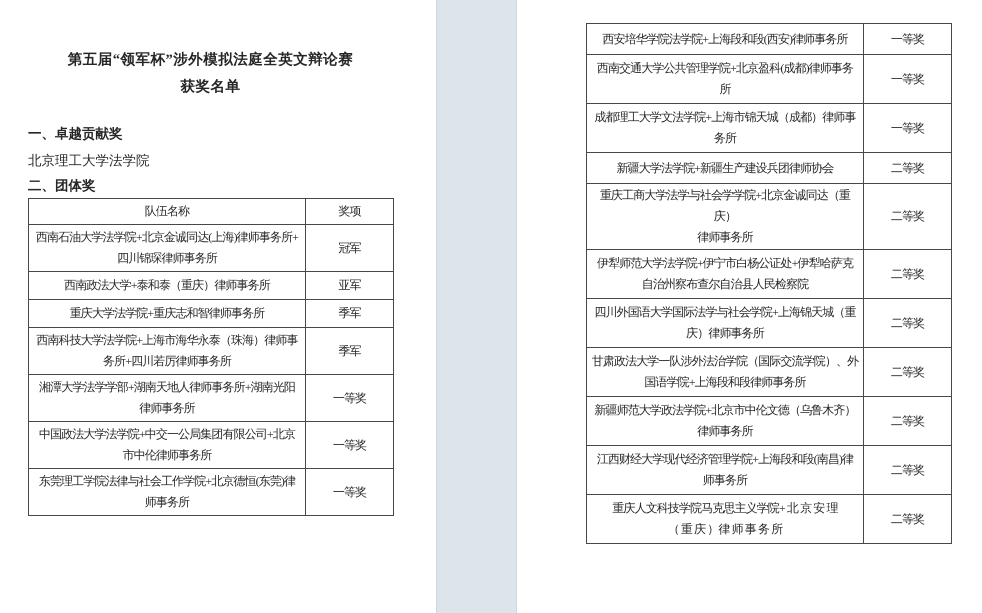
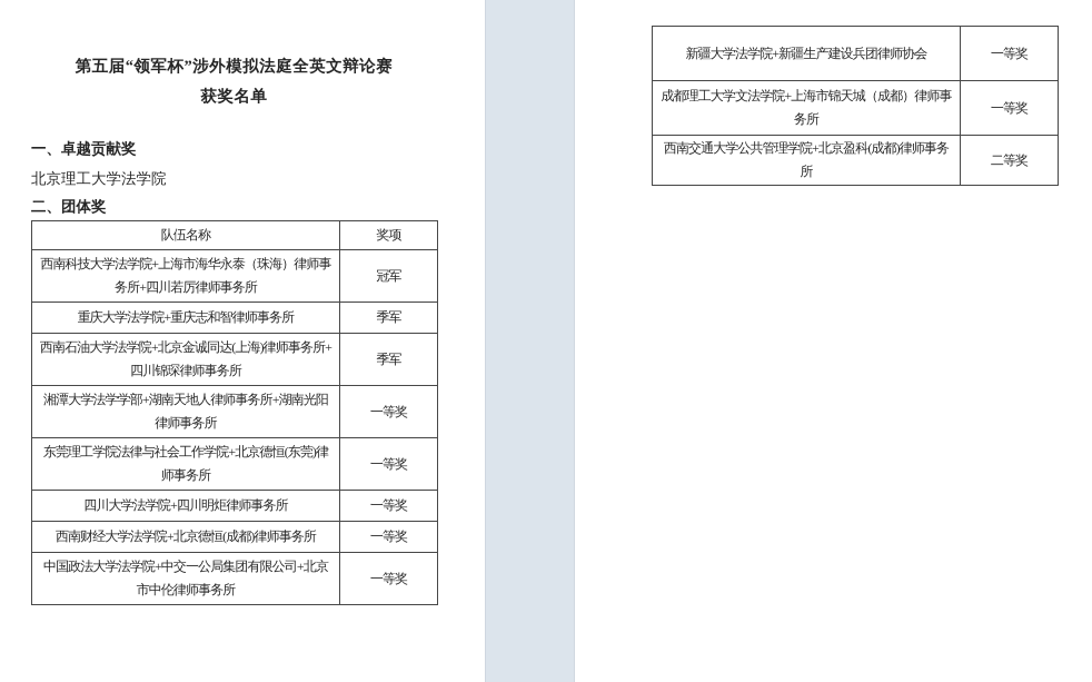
  第五届“领军杯”涉外模拟法庭全英文辩论赛
  获奖名单
  一、卓越贡献奖
  北京理工大学法学院
  二、团体奖
  队伍名称	奖项
- 西南石油大学法学院+北京金诚同达(上海)律师事务所+ 四川锦琛律师事务所	冠军
+ 西南科技大学法学院+上海市海华永泰（珠海）律师事 务所+四川若厉律师事务所	冠军
- 西南政法大学+泰和泰（重庆）律师事务所	亚军
  重庆大学法学院+重庆志和智律师事务所	季军
- 西南科技大学法学院+上海市海华永泰（珠海）律师事 务所+四川若厉律师事务所	季军
+ 西南石油大学法学院+北京金诚同达(上海)律师事务所+ 四川锦琛律师事务所	季军
  湘潭大学法学学部+湖南天地人律师事务所+湖南光阳 律师事务所	一等奖
- 中国政法大学法学院+中交一公局集团有限公司+北京 市中伦律师事务所	一等奖
+ 东莞理工学院法律与社会工作学院+北京德恒(东莞)律 师事务所	一等奖
+ 四川大学法学院+四川明炬律师事务所	一等奖
+ 西南财经大学法学院+北京德恒(成都)律师事务所	一等奖
- 东莞理工学院法律与社会工作学院+北京德恒(东莞)律 师事务所	一等奖
+ 中国政法大学法学院+中交一公局集团有限公司+北京 市中伦律师事务所	一等奖
- 西安培华学院法学院+上海段和段(西安)律师事务所	一等奖
- 西南交通大学公共管理学院+北京盈科(成都)律师事务 所	一等奖
+ 新疆大学法学院+新疆生产建设兵团律师协会	一等奖
  成都理工大学文法学院+上海市锦天城（成都）律师事 务所	一等奖
- 新疆大学法学院+新疆生产建设兵团律师协会	二等奖
+ 西南交通大学公共管理学院+北京盈科(成都)律师事务 所	二等奖
- 重庆工商大学法学与社会学学院+北京金诚同达（重庆） 律师事务所	二等奖
- 伊犁师范大学法学院+伊宁市白杨公证处+伊犁哈萨克 自治州察布查尔自治县人民检察院	二等奖
- 四川外国语大学国际法学与社会学院+上海锦天城（重 庆）律师事务所	二等奖
- 甘肃政法大学一队涉外法治学院（国际交流学院）、外 国语学院+上海段和段律师事务所	二等奖
- 新疆师范大学政法学院+北京市中伦文德（乌鲁木齐） 律师事务所	二等奖
- 江西财经大学现代经济管理学院+上海段和段(南昌)律 师事务所	二等奖
- 重庆人文科技学院马克思主义学院+ 北 京 安 理 （ 重 庆 ）律 师 事 务 所	二等奖
